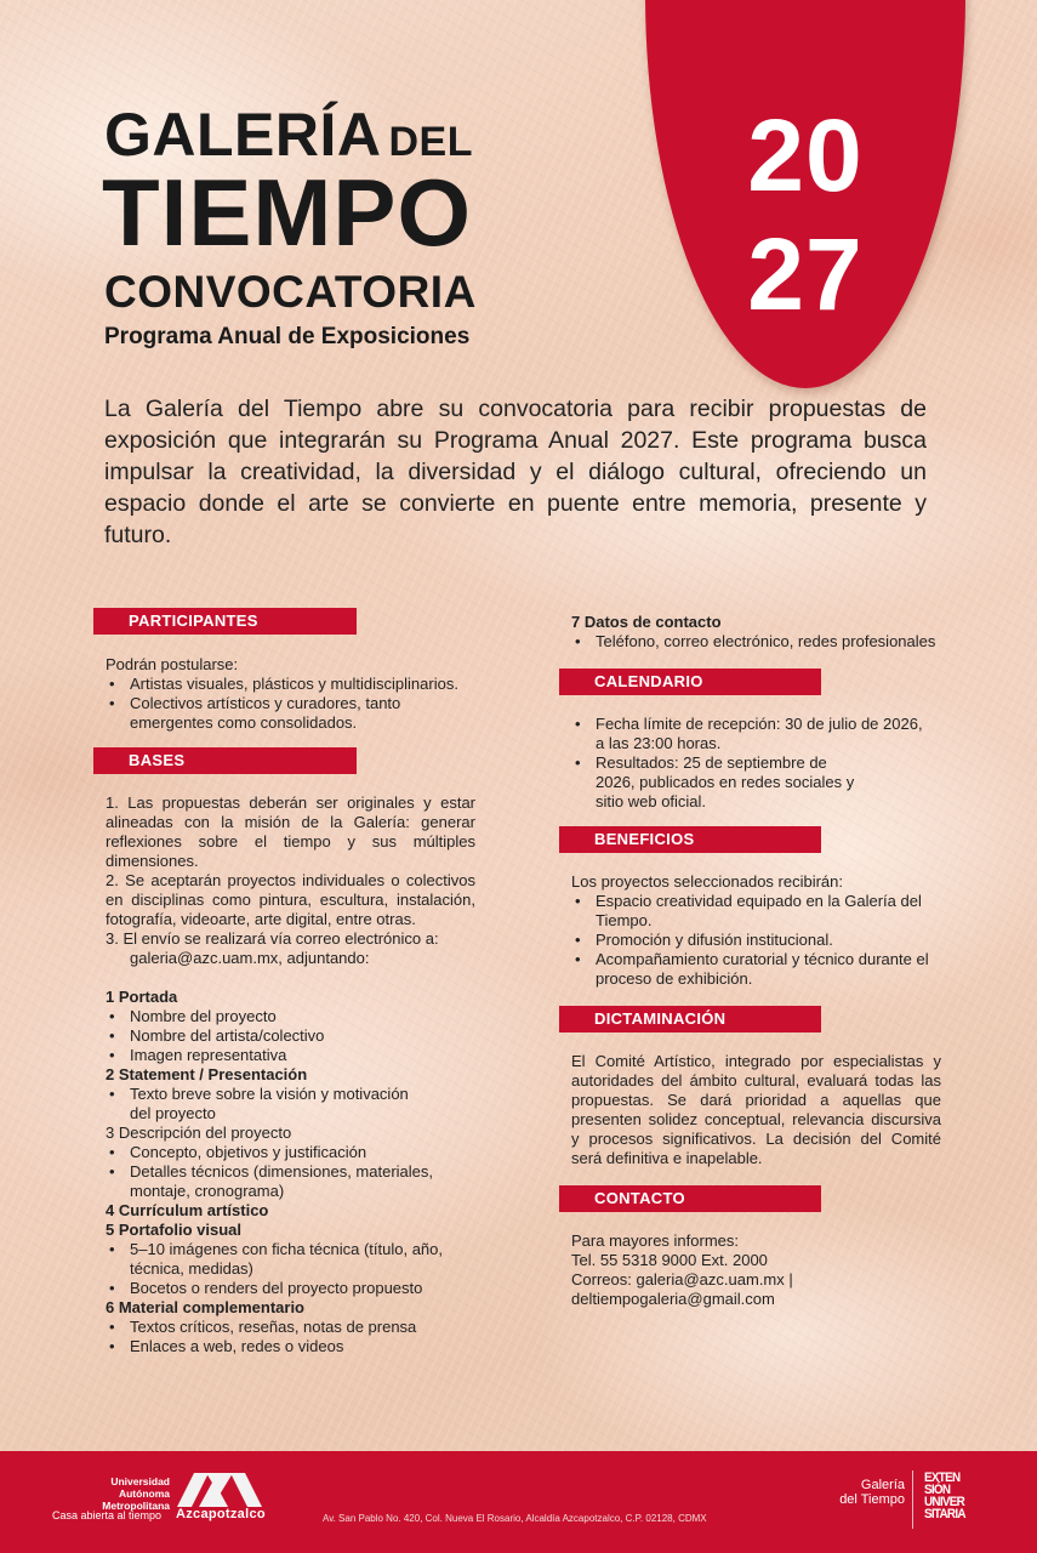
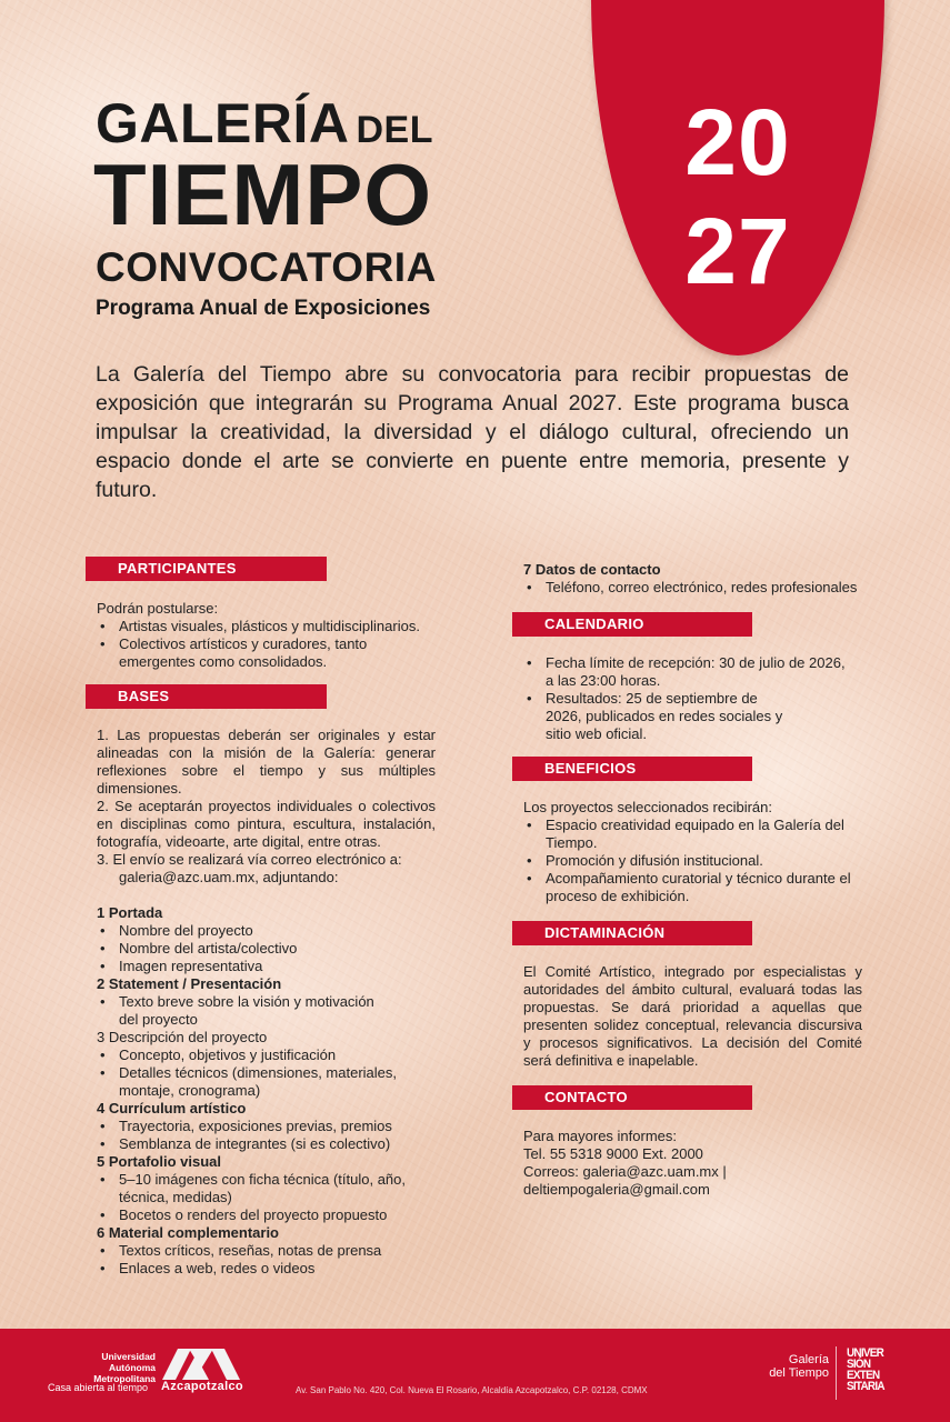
  20
  27
  GALERÍA DEL
  TIEMPO
  CONVOCATORIA
  Programa Anual de Exposiciones
  La Galería del Tiempo abre su convocatoria para recibir propuestas de exposición que integrarán su Programa Anual 2027. Este programa busca impulsar la creatividad, la diversidad y el diálogo cultural, ofreciendo un espacio donde el arte se convierte en puente entre memoria, presente y futuro.
  PARTICIPANTES
  Podrán postularse:
  Artistas visuales, plásticos y multidisciplinarios.
  Colectivos artísticos y curadores, tanto emergentes como consolidados.
  BASES
  1. Las propuestas deberán ser originales y estar alineadas con la misión de la Galería: generar reflexiones sobre el tiempo y sus múltiples dimensiones.
  2. Se aceptarán proyectos individuales o colectivos en disciplinas como pintura, escultura, instalación, fotografía, videoarte, arte digital, entre otras.
  3. El envío se realizará vía correo electrónico a:
  galeria@azc.uam.mx, adjuntando:
  1 Portada
  Nombre del proyecto
  Nombre del artista/colectivo
  Imagen representativa
  2 Statement / Presentación
  Texto breve sobre la visión y motivación del proyecto
  3 Descripción del proyecto
  Concepto, objetivos y justificación
  Detalles técnicos (dimensiones, materiales, montaje, cronograma)
  4 Currículum artístico
+ Trayectoria, exposiciones previas, premios
+ Semblanza de integrantes (si es colectivo)
  5 Portafolio visual
  5–10 imágenes con ficha técnica (título, año, técnica, medidas)
  Bocetos o renders del proyecto propuesto
  6 Material complementario
  Textos críticos, reseñas, notas de prensa
  Enlaces a web, redes o videos
  7 Datos de contacto
  Teléfono, correo electrónico, redes profesionales
  CALENDARIO
  Fecha límite de recepción: 30 de julio de 2026, a las 23:00 horas.
  Resultados: 25 de septiembre de 2026, publicados en redes sociales y sitio web oficial.
  BENEFICIOS
  Los proyectos seleccionados recibirán:
  Espacio creatividad equipado en la Galería del Tiempo.
  Promoción y difusión institucional.
  Acompañamiento curatorial y técnico durante el proceso de exhibición.
  DICTAMINACIÓN
  El Comité Artístico, integrado por especialistas y autoridades del ámbito cultural, evaluará todas las propuestas. Se dará prioridad a aquellas que presenten solidez conceptual, relevancia discursiva y procesos significativos. La decisión del Comité será definitiva e inapelable.
  CONTACTO
  Para mayores informes:
  Tel. 55 5318 9000 Ext. 2000
  Correos: galeria@azc.uam.mx |
  deltiempogaleria@gmail.com
  Universidad
  Autónoma
  Metropolitana
  Casa abierta al tiempo
  Azcapotzalco
  Av. San Pablo No. 420, Col. Nueva El Rosario, Alcaldía Azcapotzalco, C.P. 02128, CDMX
  Galería
  del Tiempo
- EXTEN
+ UNIVER
  SIÓN
- UNIVER
+ EXTEN
  SITARIA
